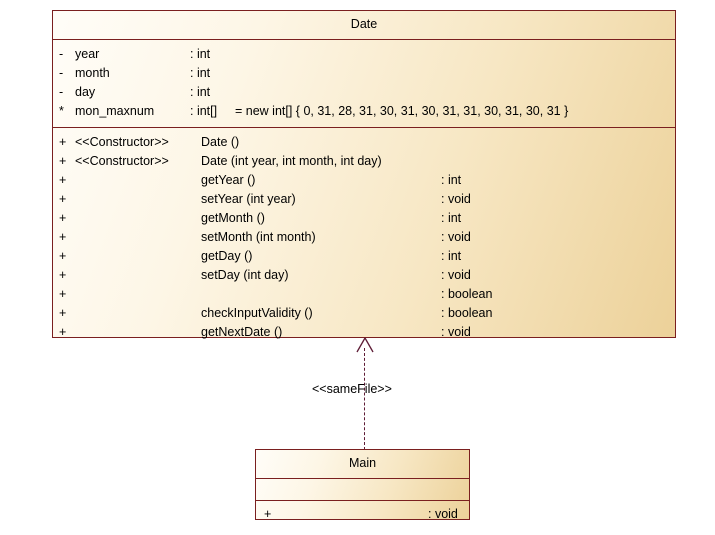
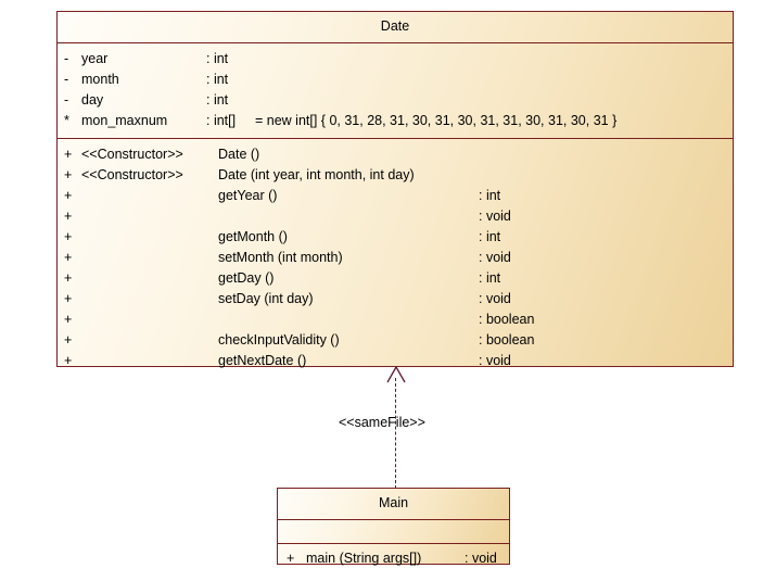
  Date
  -
  year
  : int
  -
  month
  : int
  -
  day
  : int
  *
  mon_maxnum
  : int[]
  = new int[] { 0, 31, 28, 31, 30, 31, 30, 31, 31, 30, 31, 30, 31 }
  +
  <<Constructor>>
  Date ()
  +
  <<Constructor>>
  Date (int year, int month, int day)
  +
  getYear ()
  : int
  +
- setYear (int year)
  : void
  +
  getMonth ()
  : int
  +
  setMonth (int month)
  : void
  +
  getDay ()
  : int
  +
  setDay (int day)
  : void
  +
  : boolean
  +
  checkInputValidity ()
  : boolean
  +
  getNextDate ()
  : void
  <<sameFile>>
  Main
  +
+ main (String args[])
  : void
